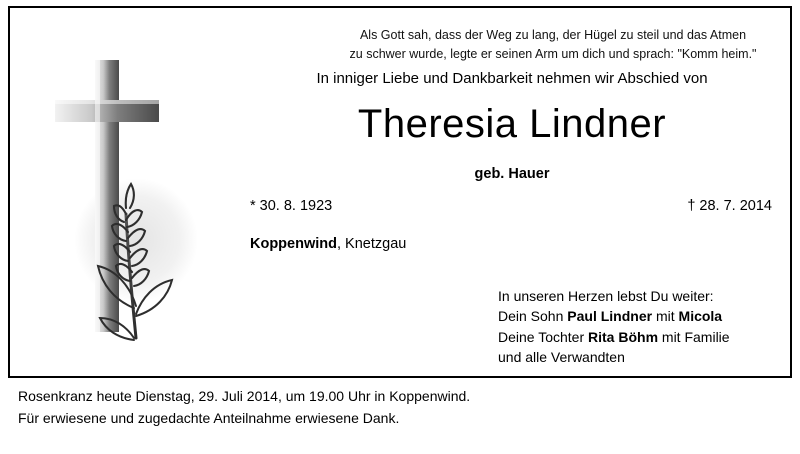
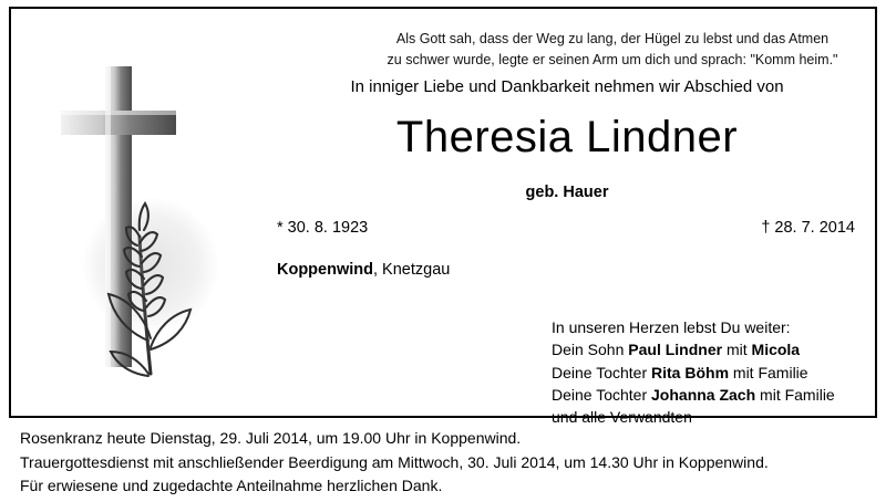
- Als Gott sah, dass der Weg zu lang, der Hügel zu steil und das Atmen
+ Als Gott sah, dass der Weg zu lang, der Hügel zu lebst und das Atmen
  zu schwer wurde, legte er seinen Arm um dich und sprach: "Komm heim."
  In inniger Liebe und Dankbarkeit nehmen wir Abschied von
  Theresia Lindner
  geb. Hauer
  * 30. 8. 1923
  † 28. 7. 2014
  Koppenwind, Knetzgau
  In unseren Herzen lebst Du weiter:
  Dein Sohn Paul Lindner mit Micola
  Deine Tochter Rita Böhm mit Familie
+ Deine Tochter Johanna Zach mit Familie
  und alle Verwandten
  Rosenkranz heute Dienstag, 29. Juli 2014, um 19.00 Uhr in Koppenwind.
+ Trauergottesdienst mit anschließender Beerdigung am Mittwoch, 30. Juli 2014, um 14.30 Uhr in Koppenwind.
- Für erwiesene und zugedachte Anteilnahme erwiesene Dank.
+ Für erwiesene und zugedachte Anteilnahme herzlichen Dank.
